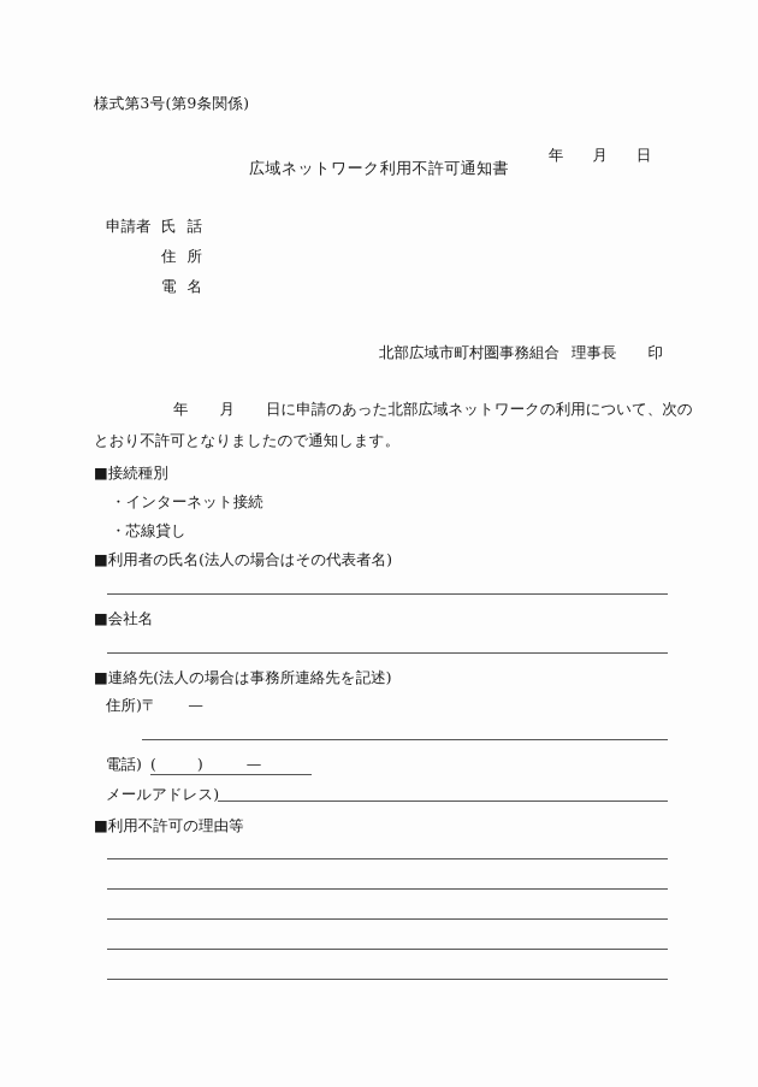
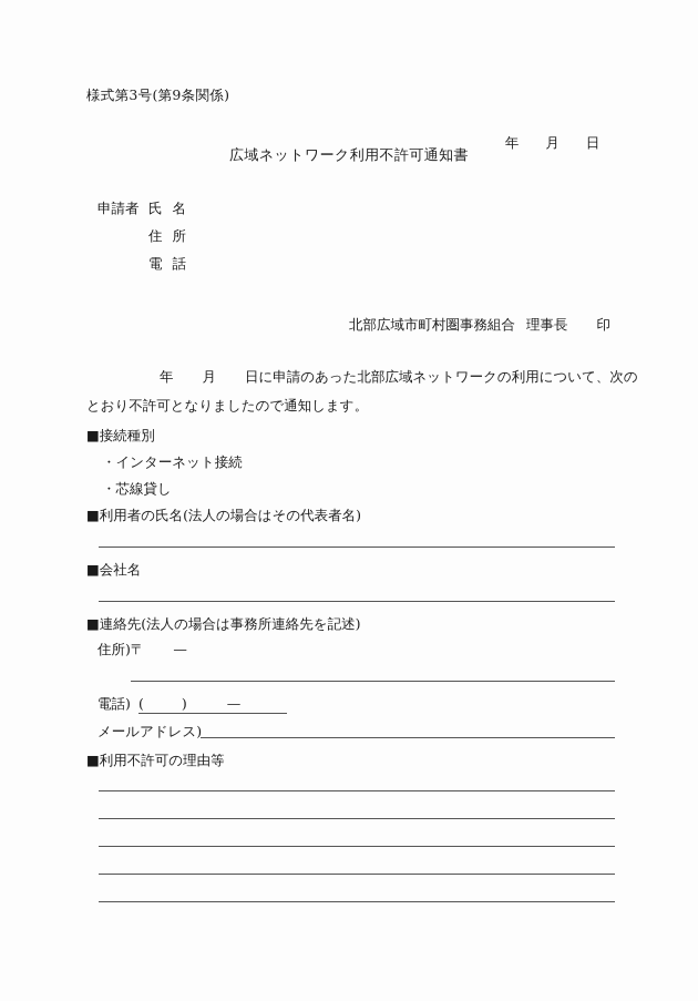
  様式第3号(第9条関係)
  年 月 日
  広域ネットワーク利用不許可通知書
  申請者
- 氏 話
+ 氏 名
  住 所
- 電 名
+ 電 話
  北部広域市町村圏事務組合 理事長 印
  年 月 日に申請のあった北部広域ネットワークの利用について、次の
  とおり不許可となりましたので通知します。
  ■接続種別
  ・インターネット接続
  ・芯線貸し
  ■利用者の氏名(法人の場合はその代表者名)
  ■会社名
  ■連絡先(法人の場合は事務所連絡先を記述)
  住所)〒 —
  電話)
  ( ) —
  メールアドレス)
  ■利用不許可の理由等
